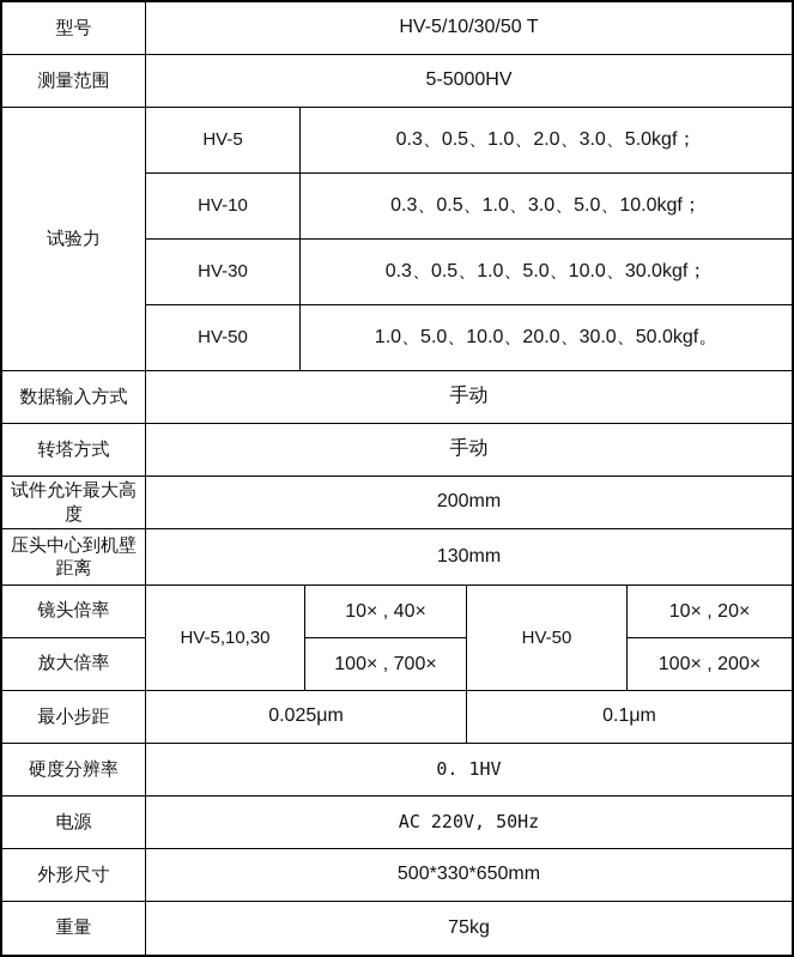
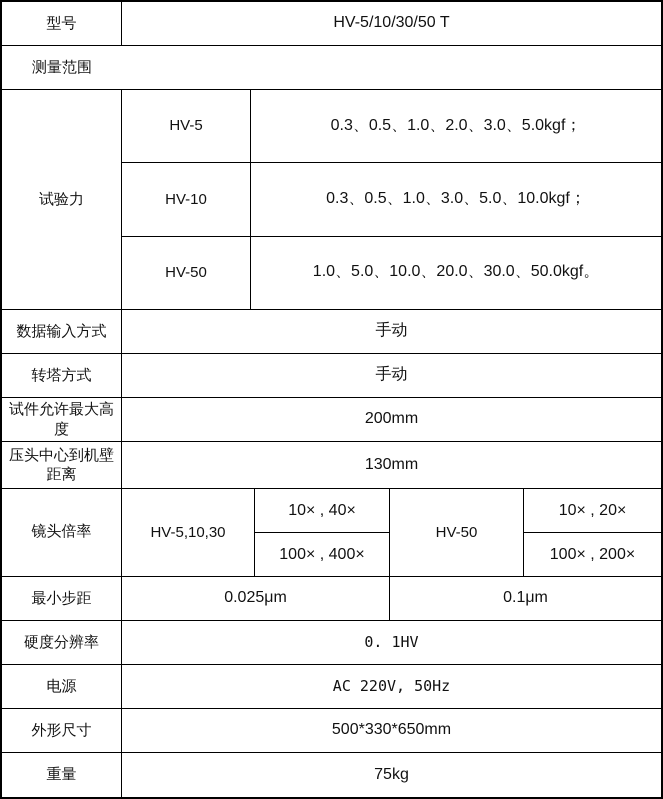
  型号
  HV-5/10/30/50 T
  测量范围
- 5-5000HV
  试验力
  HV-5
  0.3、0.5、1.0、2.0、3.0、5.0kgf；
  HV-10
  0.3、0.5、1.0、3.0、5.0、10.0kgf；
- HV-30
- 0.3、0.5、1.0、5.0、10.0、30.0kgf；
  HV-50
  1.0、5.0、10.0、20.0、30.0、50.0kgf。
  数据输入方式
  手动
  转塔方式
  手动
  试件允许最大高度
  200mm
  压头中心到机壁距离
  130mm
  镜头倍率
- 放大倍率
  HV-5,10,30
  10× , 40×
- 100× , 700×
+ 100× , 400×
  HV-50
  10× , 20×
  100× , 200×
  最小步距
  0.025μm
  0.1μm
  硬度分辨率
  0. 1HV
  电源
  AC 220V, 50Hz
  外形尺寸
  500*330*650mm
  重量
  75kg
